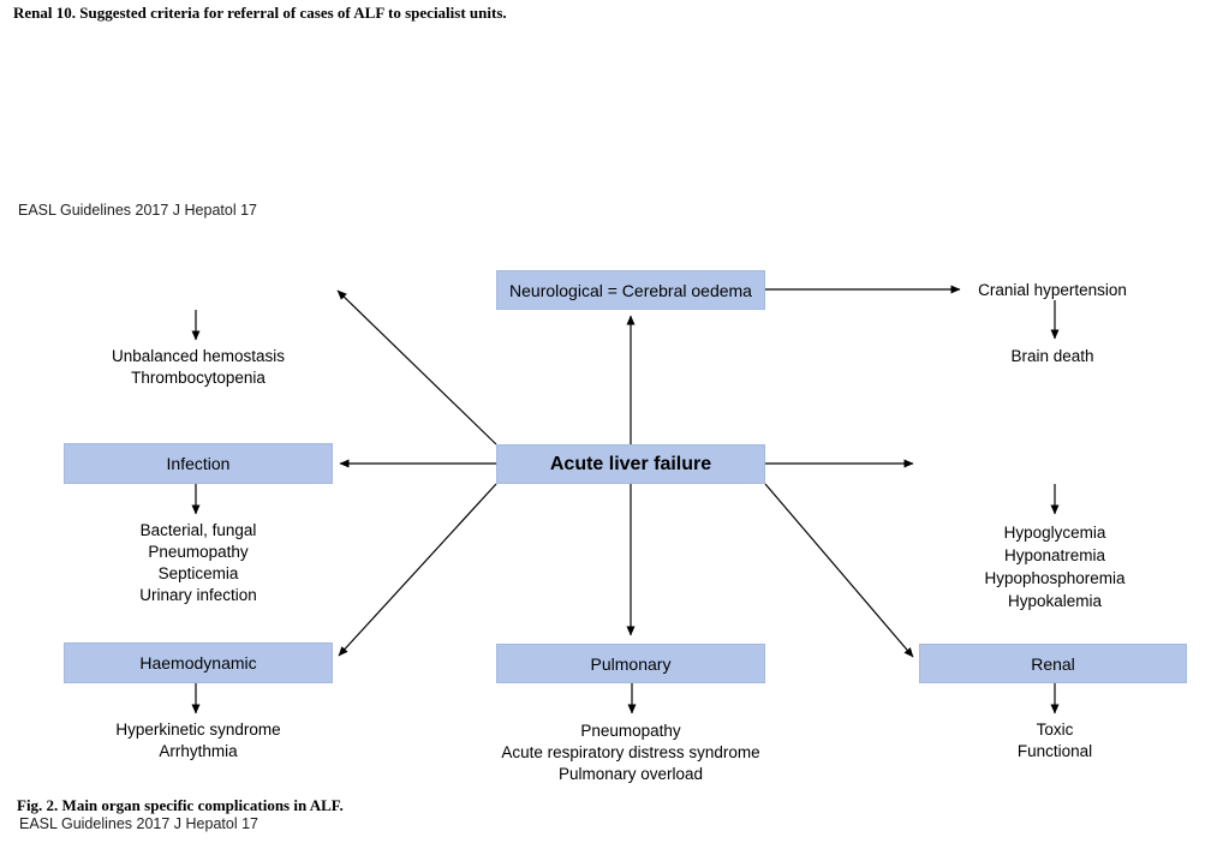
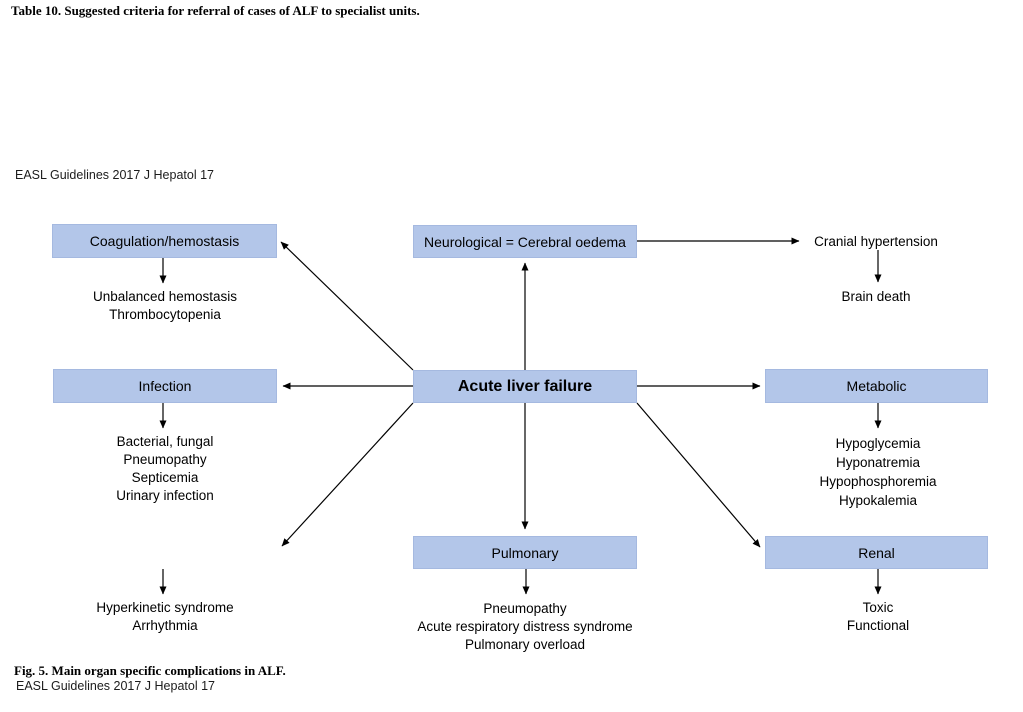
- Renal 10. Suggested criteria for referral of cases of ALF to specialist units.
+ Table 10. Suggested criteria for referral of cases of ALF to specialist units.
  EASL Guidelines 2017 J Hepatol 17
+ Coagulation/hemostasis
  Unbalanced hemostasis
  Thrombocytopenia
  Neurological = Cerebral oedema
  Cranial hypertension
  Brain death
  Infection
  Bacterial, fungal
  Pneumopathy
  Septicemia
  Urinary infection
  Acute liver failure
+ Metabolic
  Hypoglycemia
  Hyponatremia
  Hypophosphoremia
  Hypokalemia
- Haemodynamic
  Hyperkinetic syndrome
  Arrhythmia
  Pulmonary
  Pneumopathy
  Acute respiratory distress syndrome
  Pulmonary overload
  Renal
  Toxic
  Functional
- Fig. 2. Main organ specific complications in ALF.
+ Fig. 5. Main organ specific complications in ALF.
  EASL Guidelines 2017 J Hepatol 17
